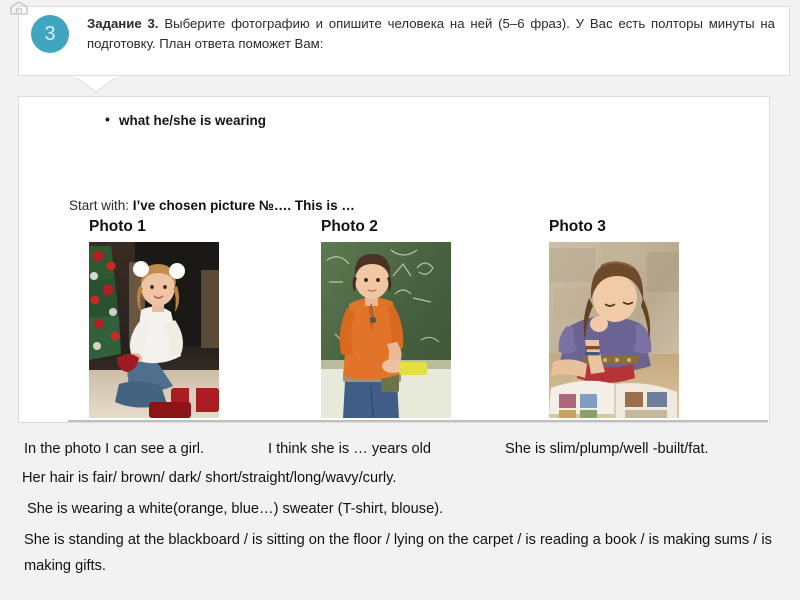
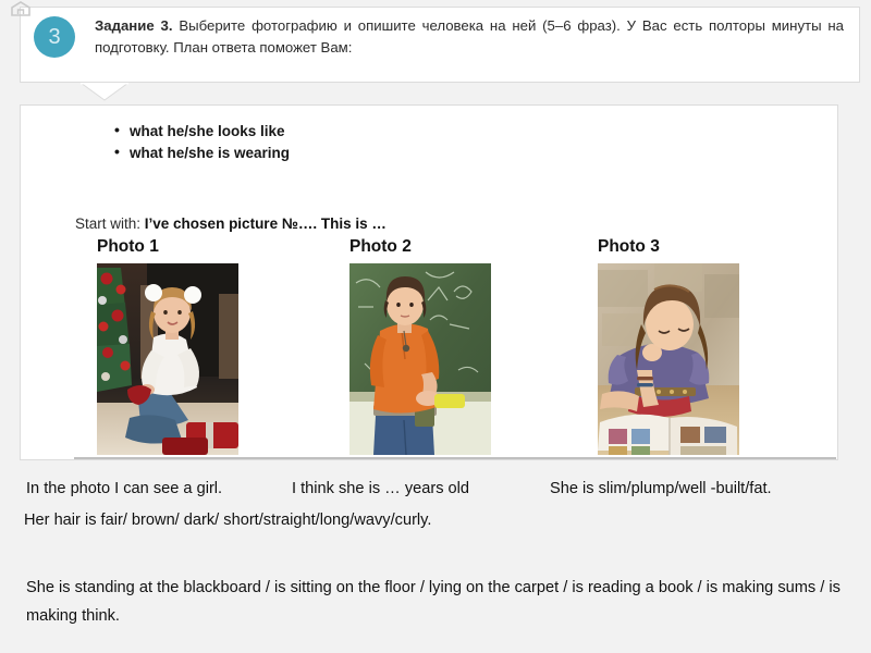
  3
  Задание 3. Выберите фотографию и опишите человека на ней (5–6 фраз). У Вас есть полторы минуты на подготовку. План ответа поможет Вам:
+ what he/she looks like
  what he/she is wearing
  Start with: I’ve chosen picture №…. This is …
  Photo 1
  Photo 2
  Photo 3
  In the photo I can see a girl.
  I think she is … years old
  She is slim/plump/well -built/fat.
  Her hair is fair/ brown/ dark/ short/straight/long/wavy/curly.
- She is wearing a white(orange, blue…) sweater (T-shirt, blouse).
- She is standing at the blackboard / is sitting on the floor / lying on the carpet / is reading a book / is making sums / is making gifts.
+ She is standing at the blackboard / is sitting on the floor / lying on the carpet / is reading a book / is making sums / is making think.
